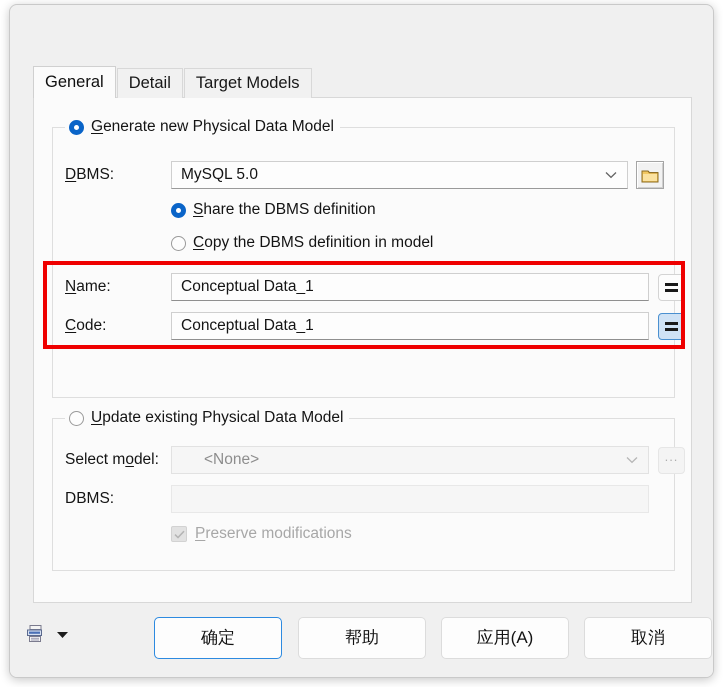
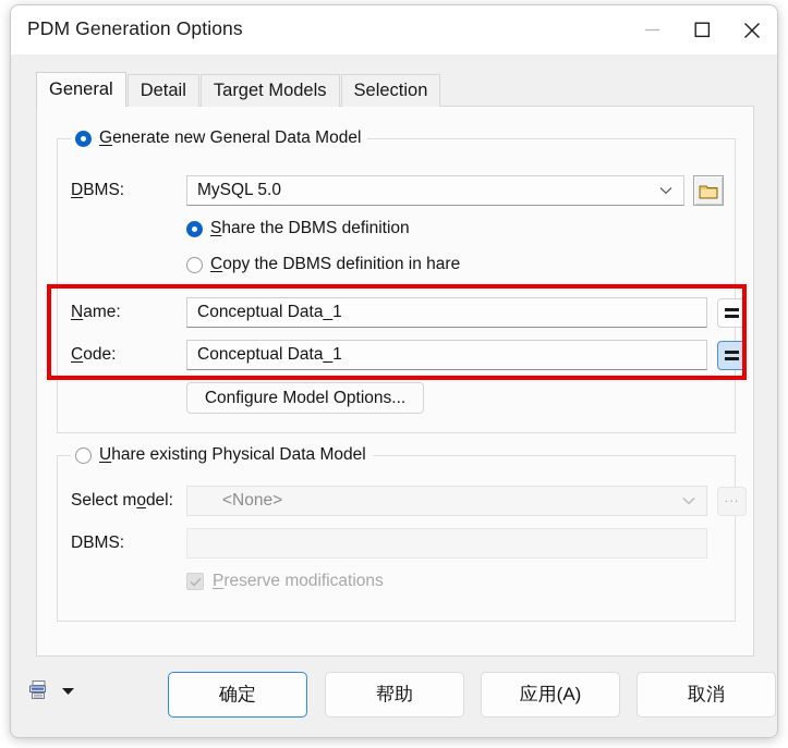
+ PDM Generation Options
  General
  Detail
  Target Models
+ Selection
- Generate new Physical Data Model
+ Generate new General Data Model
  DBMS:
  MySQL 5.0
  Share the DBMS definition
- Copy the DBMS definition in model
+ Copy the DBMS definition in hare
  Name:
  Conceptual Data_1
  Code:
  Conceptual Data_1
+ Configure Model Options...
- Update existing Physical Data Model
+ Uhare existing Physical Data Model
  Select model:
  <None>
  ...
  DBMS:
  Preserve modifications
  确定
  帮助
  应用(A)
  取消
